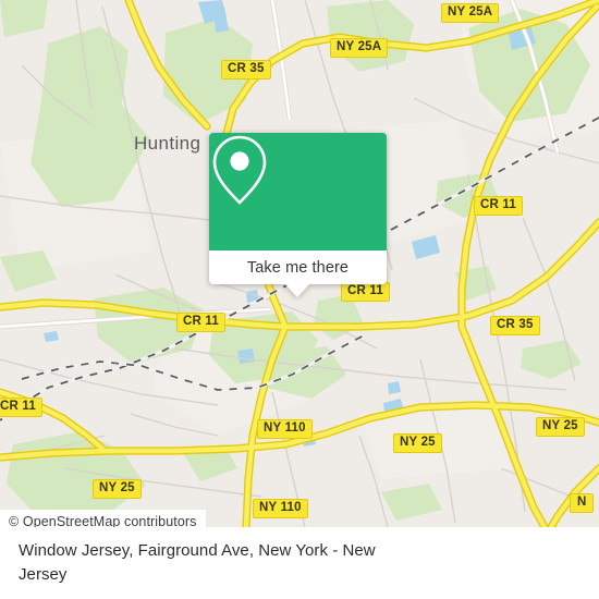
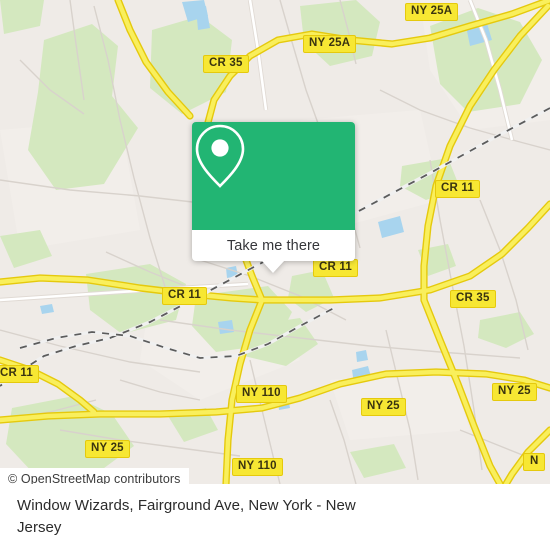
- Hunting
  NY 25A
  NY 25A
  CR 35
  CR 11
  CR 11
  CR 11
  CR 35
  CR 11
  NY 110
  NY 25
  NY 25
  NY 25
  NY 110
  N
  © OpenStreetMap contributors
  Take me there
- Window Jersey, Fairground Ave, New York - New Jersey
+ Window Wizards, Fairground Ave, New York - New Jersey
